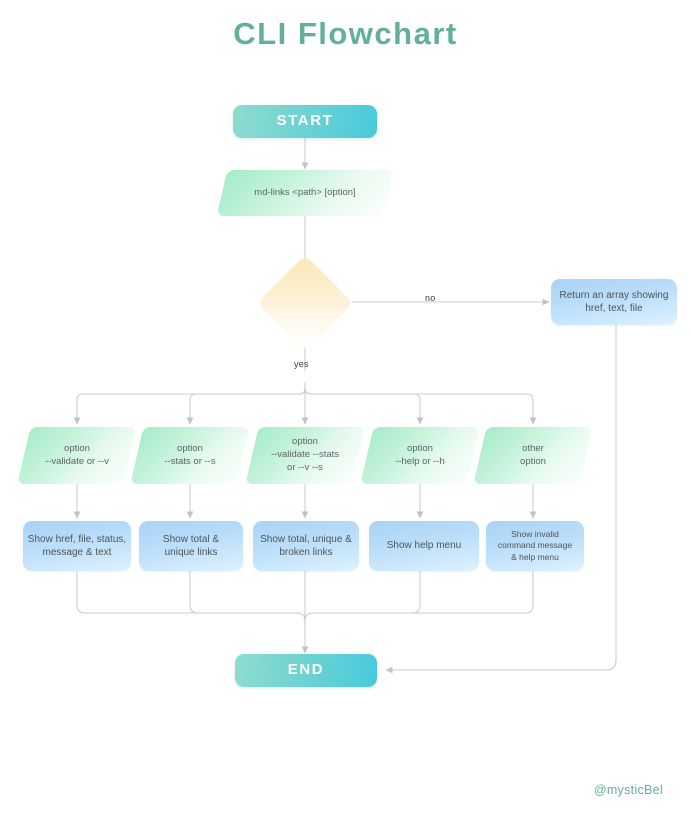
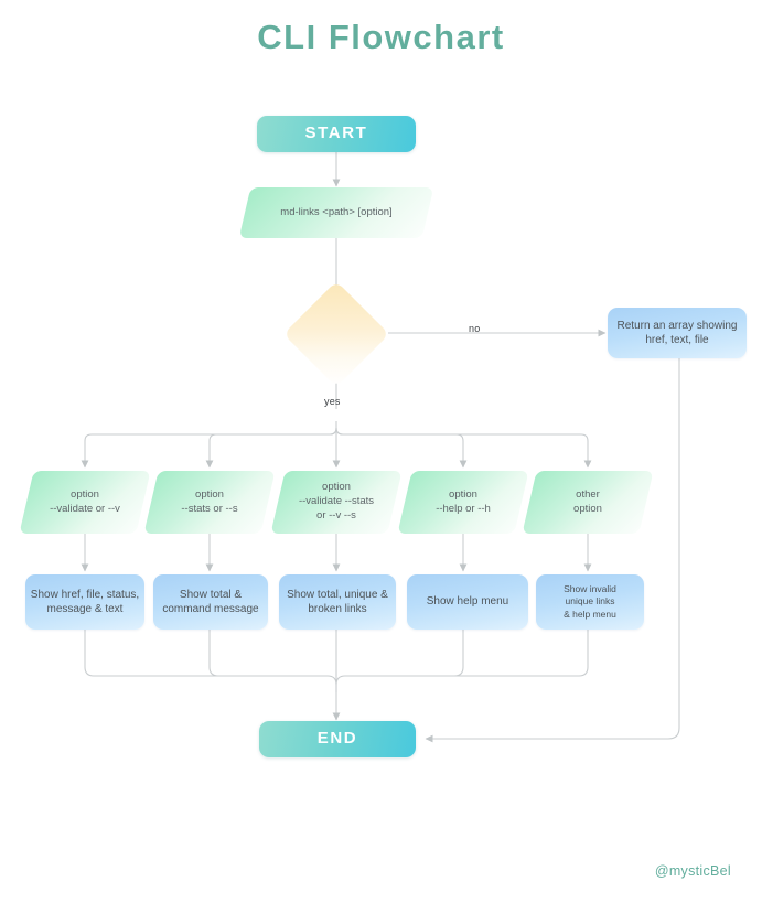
  CLI Flowchart
  START
  md-links <path> [option]
  no
  yes
  Return an array showing
  href, text, file
  option
  --validate or --v
  option
  --stats or --s
  option
  --validate --stats
  or --v --s
  option
  --help or --h
  other
  option
  Show href, file, status,
  message & text
  Show total &
- unique links
+ command message
  Show total, unique &
  broken links
  Show help menu
  Show invalid
- command message
+ unique links
  & help menu
  END
  @mysticBel
